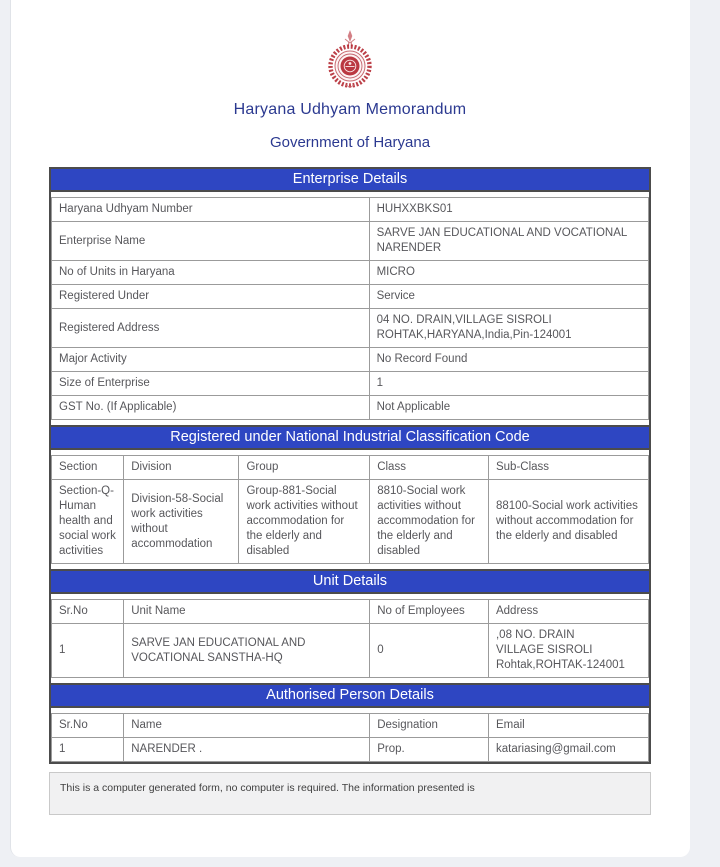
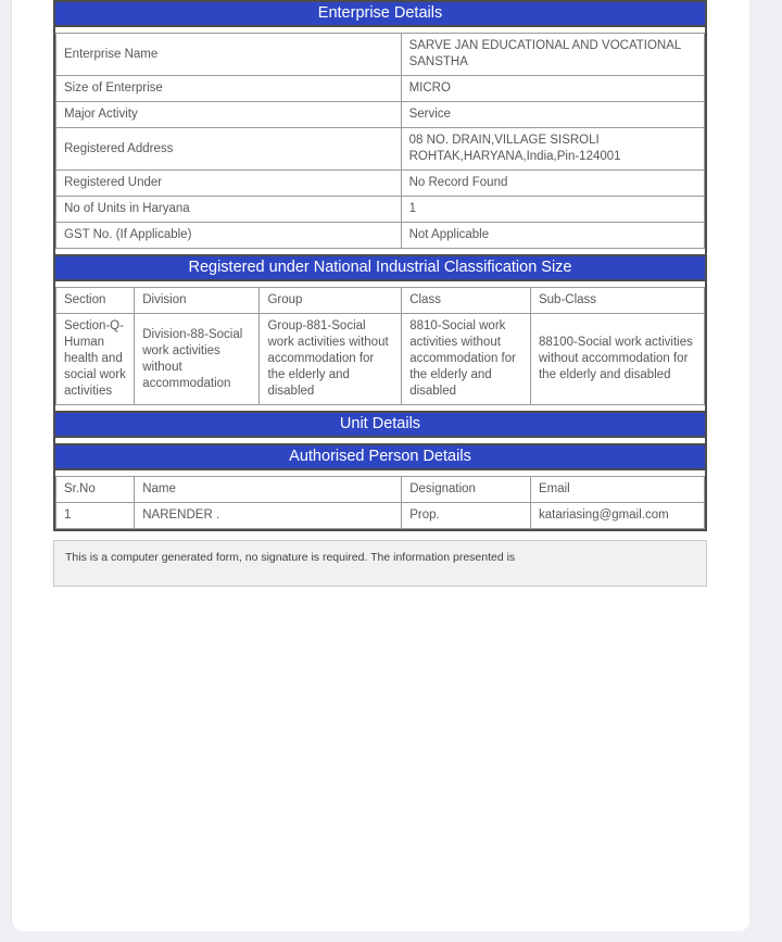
- Haryana Udhyam Memorandum
- Government of Haryana
  Enterprise Details
- Haryana Udhyam Number	HUHXXBKS01
- Enterprise Name	SARVE JAN EDUCATIONAL AND VOCATIONAL NARENDER
+ Enterprise Name	SARVE JAN EDUCATIONAL AND VOCATIONAL SANSTHA
- No of Units in Haryana	MICRO
+ Size of Enterprise	MICRO
- Registered Under	Service
+ Major Activity	Service
- Registered Address	04 NO. DRAIN,VILLAGE SISROLI ROHTAK,HARYANA,India,Pin-124001
+ Registered Address	08 NO. DRAIN,VILLAGE SISROLI ROHTAK,HARYANA,India,Pin-124001
- Major Activity	No Record Found
+ Registered Under	No Record Found
- Size of Enterprise	1
+ No of Units in Haryana	1
  GST No. (If Applicable)	Not Applicable
- Registered under National Industrial Classification Code
+ Registered under National Industrial Classification Size
  Section	Division	Group	Class	Sub-Class
- Section-Q-Human health and social work activities	Division-58-Social work activities without accommodation	Group-881-Social work activities without accommodation for the elderly and disabled	8810-Social work activities without accommodation for the elderly and disabled	88100-Social work activities without accommodation for the elderly and disabled
+ Section-Q-Human health and social work activities	Division-88-Social work activities without accommodation	Group-881-Social work activities without accommodation for the elderly and disabled	8810-Social work activities without accommodation for the elderly and disabled	88100-Social work activities without accommodation for the elderly and disabled
  Unit Details
- Sr.No	Unit Name	No of Employees	Address
- 1	SARVE JAN EDUCATIONAL AND VOCATIONAL SANSTHA-HQ	0	,08 NO. DRAIN VILLAGE SISROLI Rohtak,ROHTAK-124001
  Authorised Person Details
  Sr.No	Name	Designation	Email
  1	NARENDER .	Prop.	katariasing@gmail.com
- This is a computer generated form, no computer is required. The information presented is
+ This is a computer generated form, no signature is required. The information presented is
